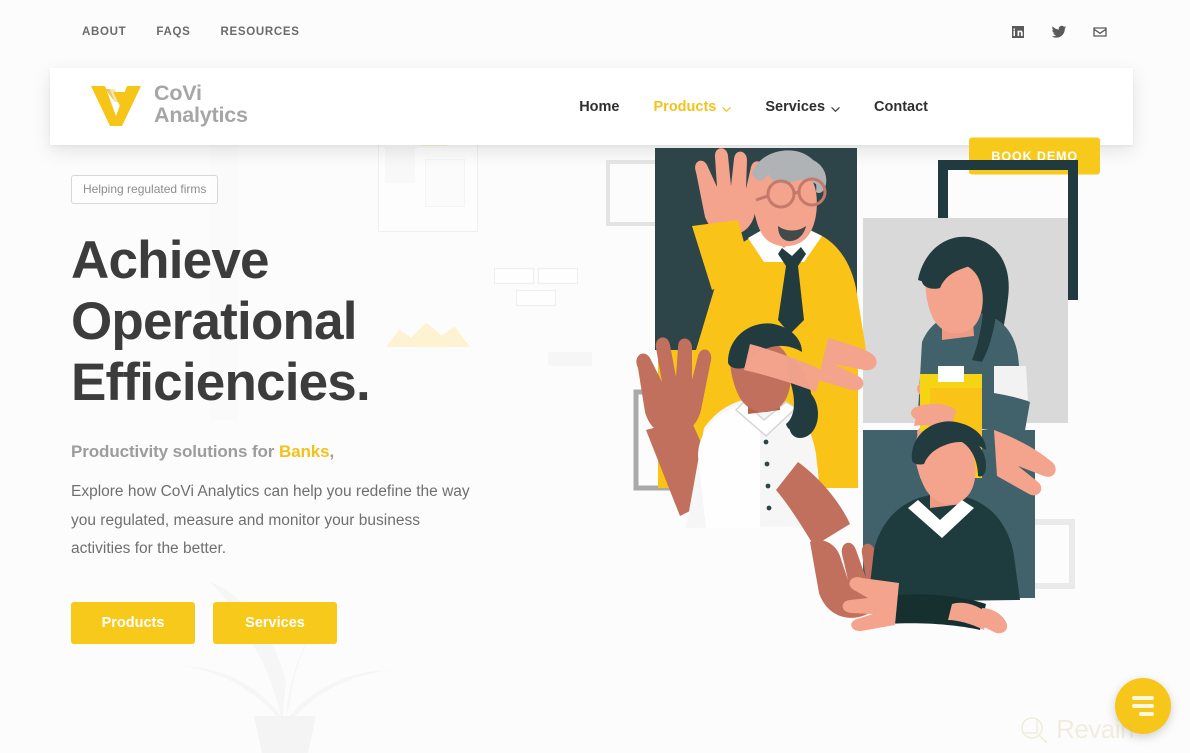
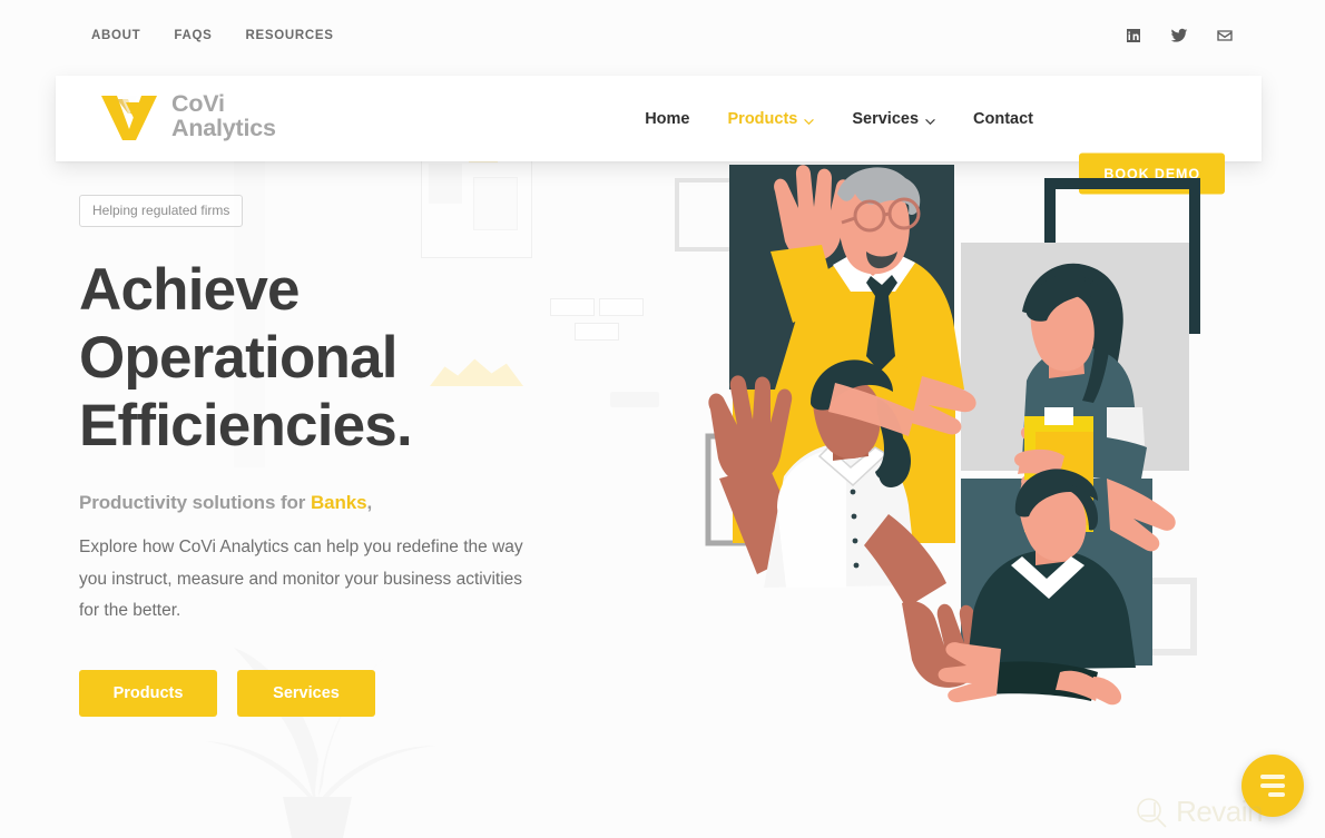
  ABOUT
  FAQS
  RESOURCES
  CoVi
  Analytics
  Home
  Products
  Services
  Contact
  BOOK DEMO
  Helping regulated firms
  Achieve
  Operational
  Efficiencies.
  Productivity solutions for Banks,
- Explore how CoVi Analytics can help you redefine the way you regulated, measure and monitor your business activities for the better.
+ Explore how CoVi Analytics can help you redefine the way you instruct, measure and monitor your business activities for the better.
  Products
  Services
  Revain
